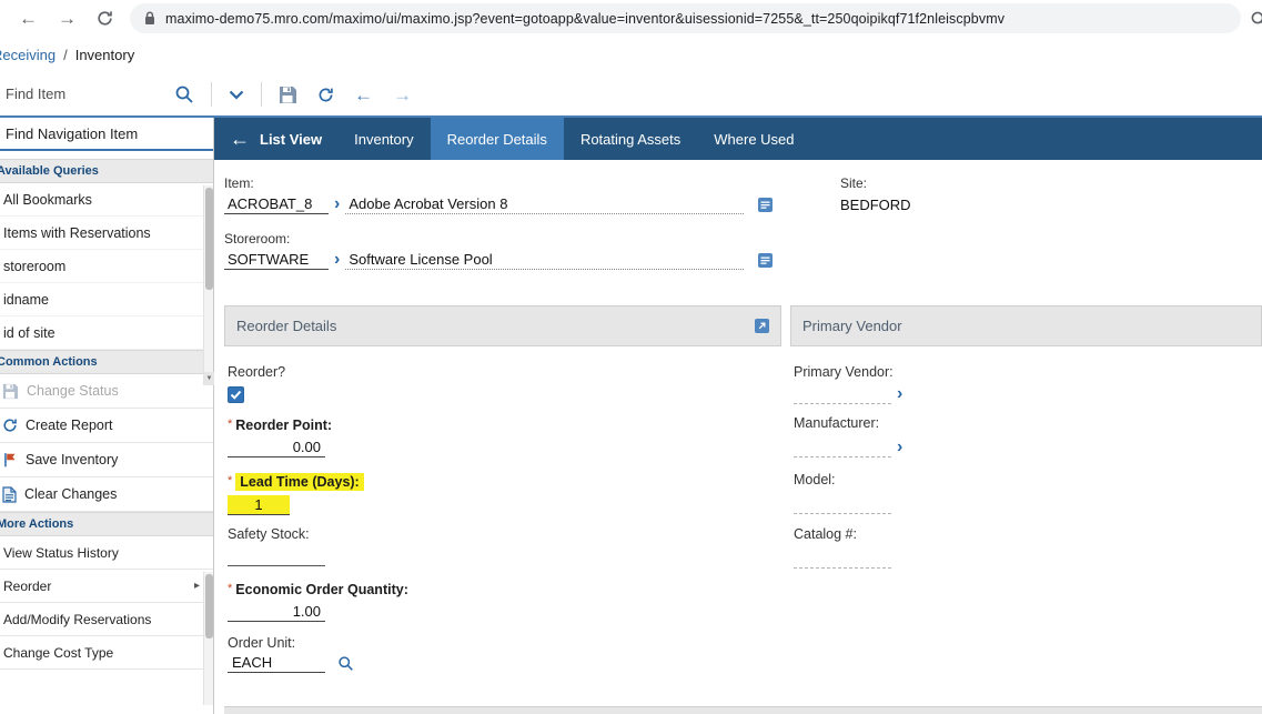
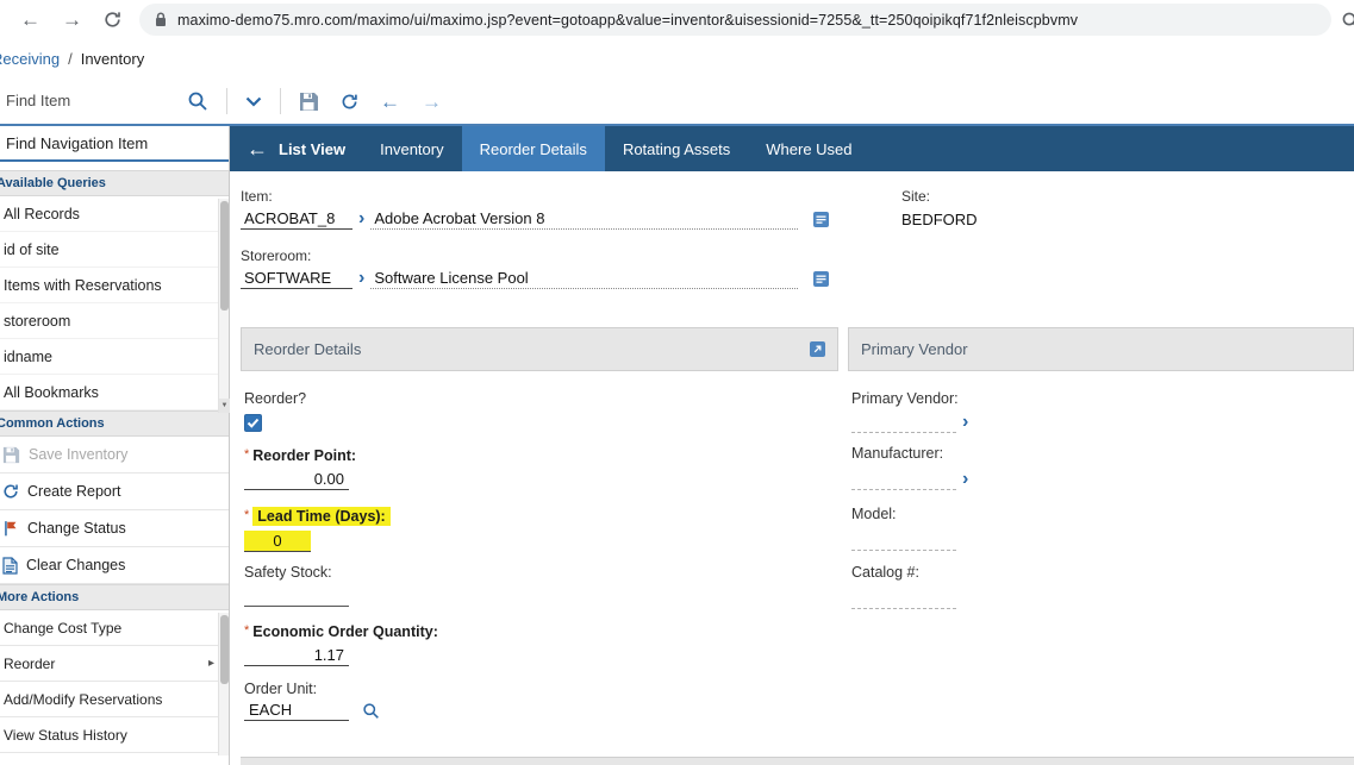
  ←
  →
  maximo-demo75.mro.com/maximo/ui/maximo.jsp?event=gotoapp&value=inventor&uisessionid=7255&_tt=250qoipikqf71f2nleiscpbvmv
  eceiving
  /
  Inventory
  Find Item
  ←
  →
  Find Navigation Item
  Available Queries
+ All Records
- All Bookmarks
+ id of site
  Items with Reservations
  storeroom
  idname
- id of site
+ All Bookmarks
  Common Actions
- Change Status
+ Save Inventory
  Create Report
- Save Inventory
+ Change Status
  Clear Changes
  More Actions
- View Status History
+ Change Cost Type
  Reorder
  ▸
  Add/Modify Reservations
- Change Cost Type
+ View Status History
  ←
  List View
  Inventory
  Reorder Details
  Rotating Assets
  Where Used
  Item:
  ACROBAT_8
  ›
  Adobe Acrobat Version 8
  Site:
  BEDFORD
  Storeroom:
  SOFTWARE
  ›
  Software License Pool
  Reorder Details
  Primary Vendor
  Reorder?
  * Reorder Point:
  0.00
  * Lead Time (Days):
- 1
+ 0
  Safety Stock:
  * Economic Order Quantity:
- 1.00
+ 1.17
  Order Unit:
  EACH
  Primary Vendor:
  ›
  Manufacturer:
  ›
  Model:
  Catalog #:
